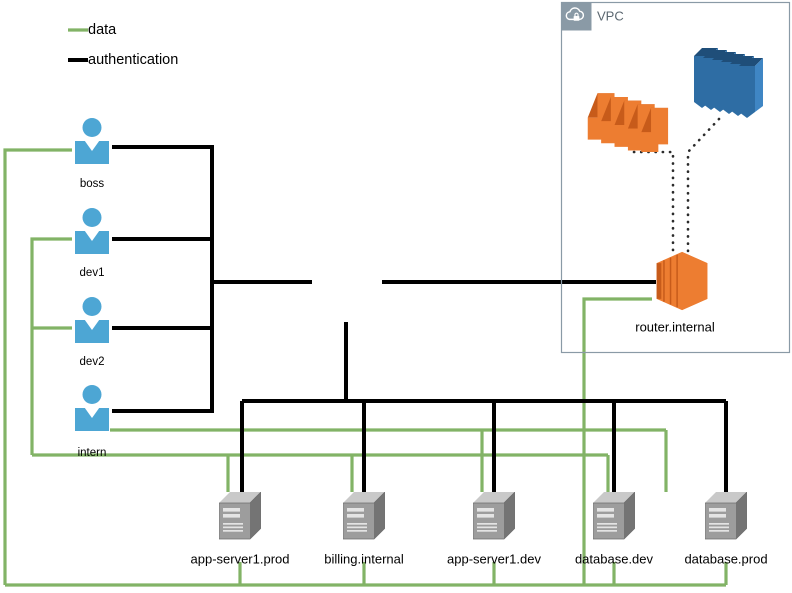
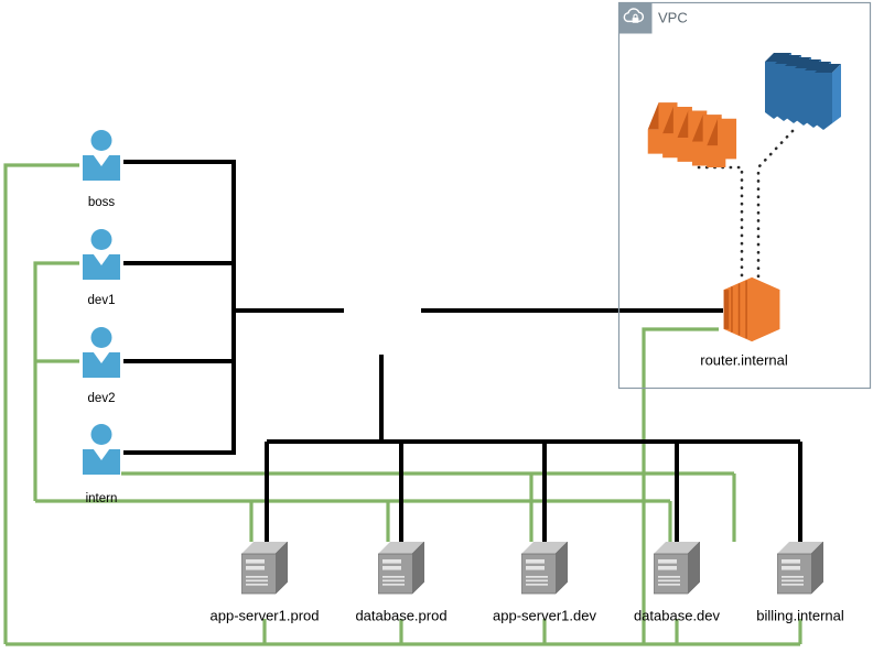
  VPC
  router.internal
  boss
  dev1
  dev2
  intern
  app-server1.prod
- billing.internal
+ database.prod
  app-server1.dev
  database.dev
- database.prod
+ billing.internal
- data
- authentication
